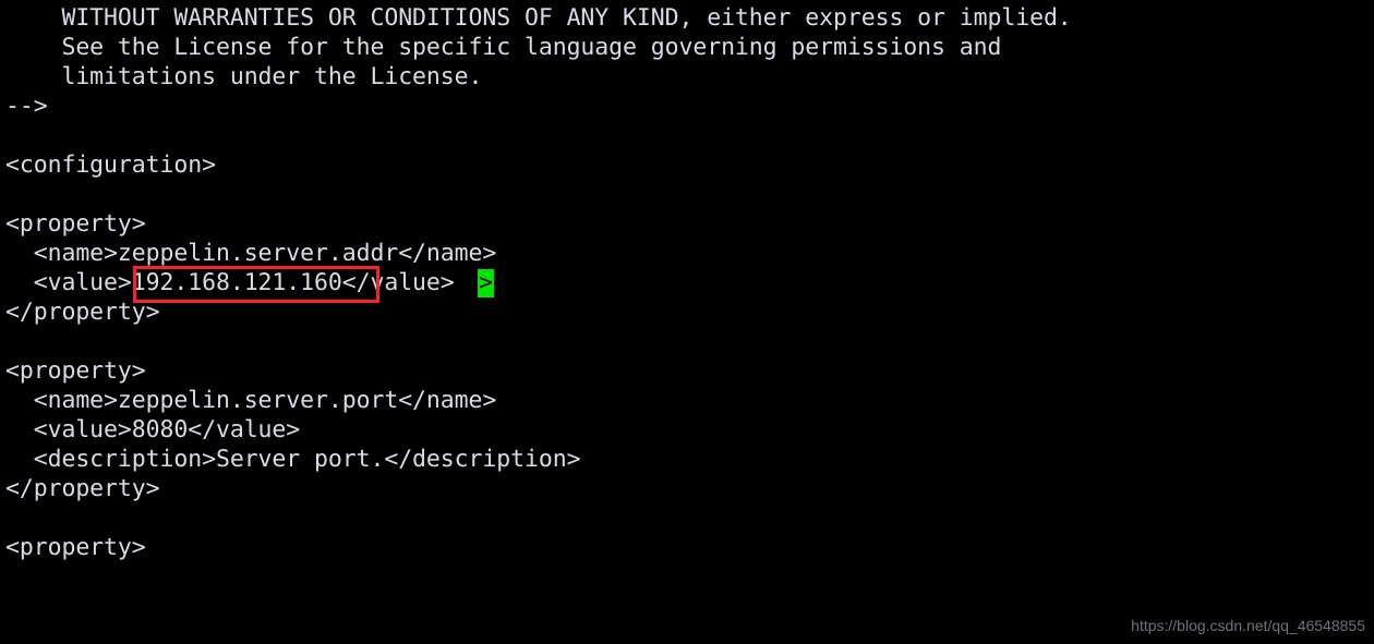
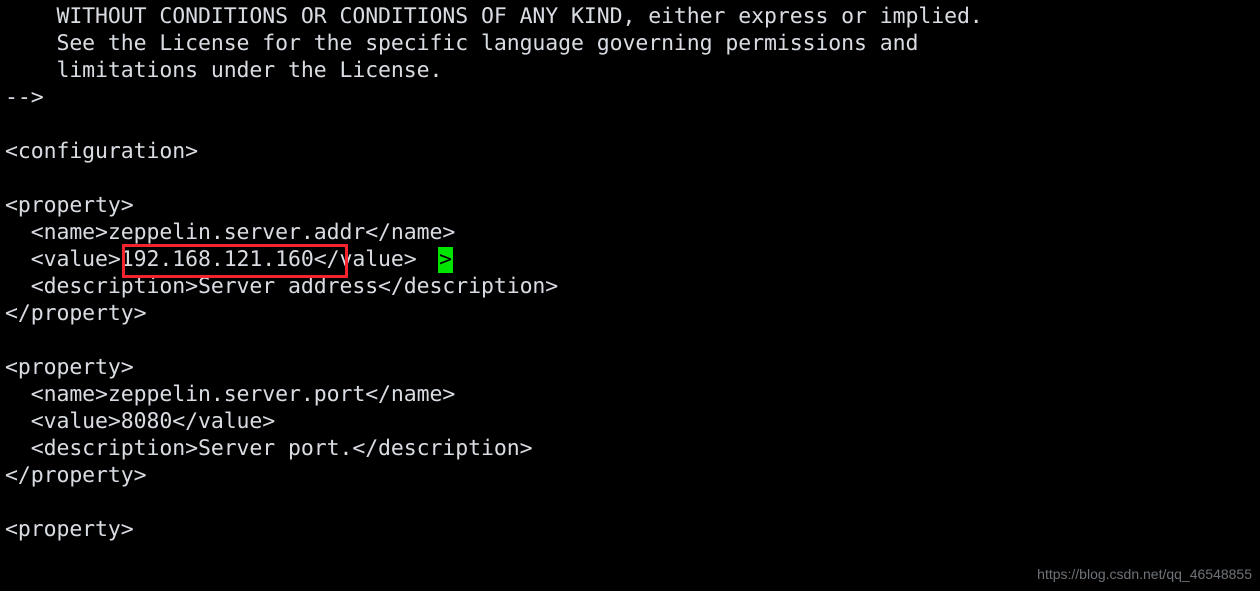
- WITHOUT WARRANTIES OR CONDITIONS OF ANY KIND, either express or implied.
+ WITHOUT CONDITIONS OR CONDITIONS OF ANY KIND, either express or implied.
  See the License for the specific language governing permissions and
  limitations under the License.
  -->
  <configuration>
  <property>
  <name>zeppelin.server.addr</name>
  <value>192.168.121.160</value>
+ <description>Server address</description>
  </property>
  <property>
  <name>zeppelin.server.port</name>
  <value>8080</value>
  <description>Server port.</description>
  </property>
  <property>
  >
  https://blog.csdn.net/qq_46548855
